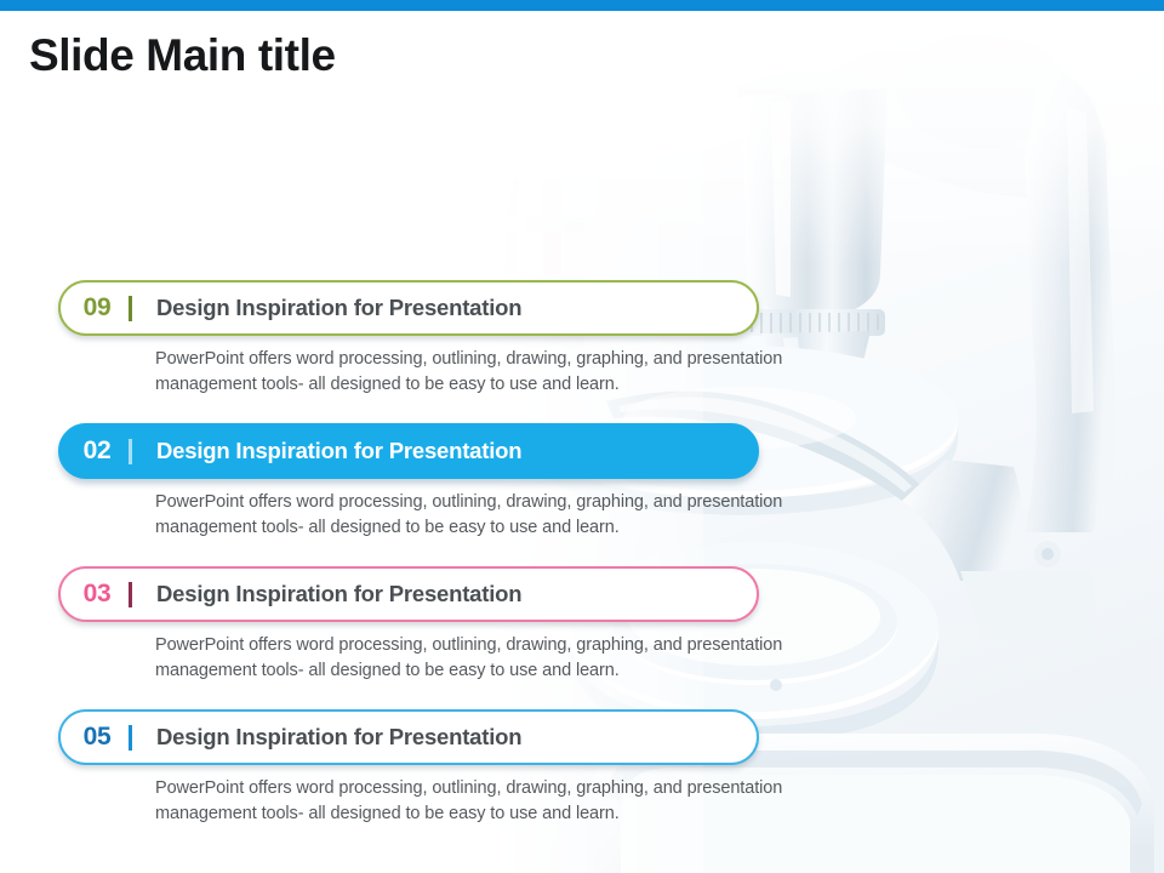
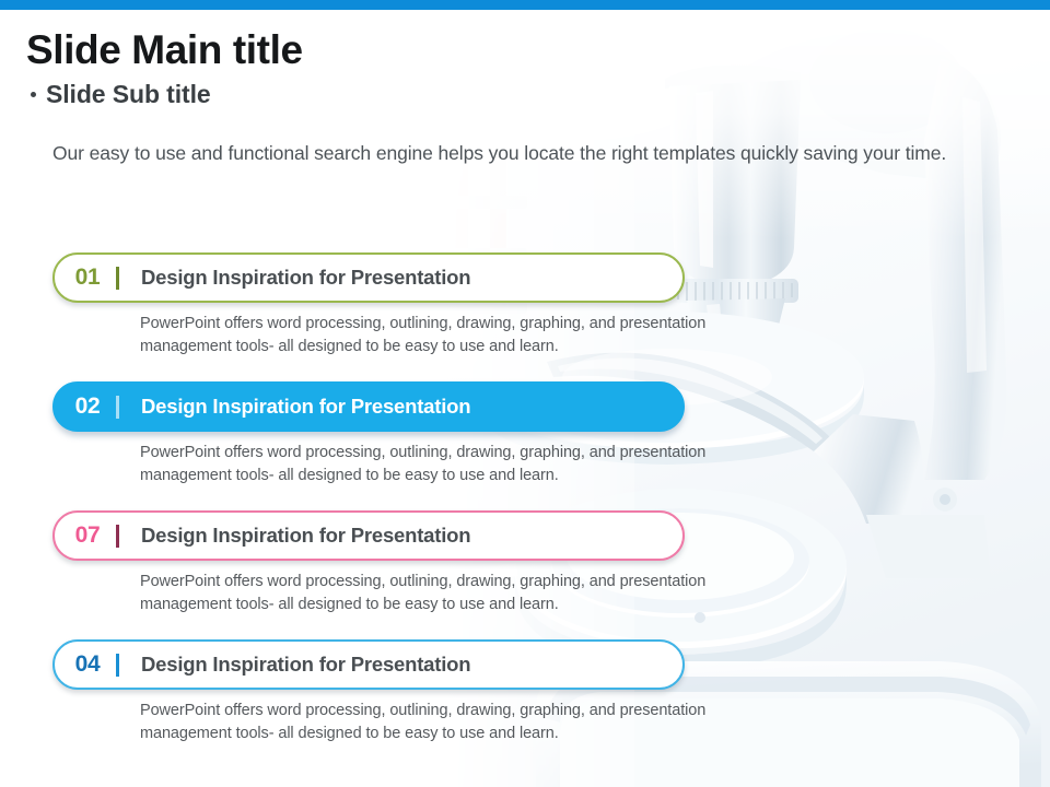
  Slide Main title
+ Slide Sub title
+ Our easy to use and functional search engine helps you locate the right templates quickly saving your time.
- 09
+ 01
  Design Inspiration for Presentation
  PowerPoint offers word processing, outlining, drawing, graphing, and presentation management tools- all designed to be easy to use and learn.
  02
  Design Inspiration for Presentation
  PowerPoint offers word processing, outlining, drawing, graphing, and presentation management tools- all designed to be easy to use and learn.
- 03
+ 07
  Design Inspiration for Presentation
  PowerPoint offers word processing, outlining, drawing, graphing, and presentation management tools- all designed to be easy to use and learn.
- 05
+ 04
  Design Inspiration for Presentation
  PowerPoint offers word processing, outlining, drawing, graphing, and presentation management tools- all designed to be easy to use and learn.
